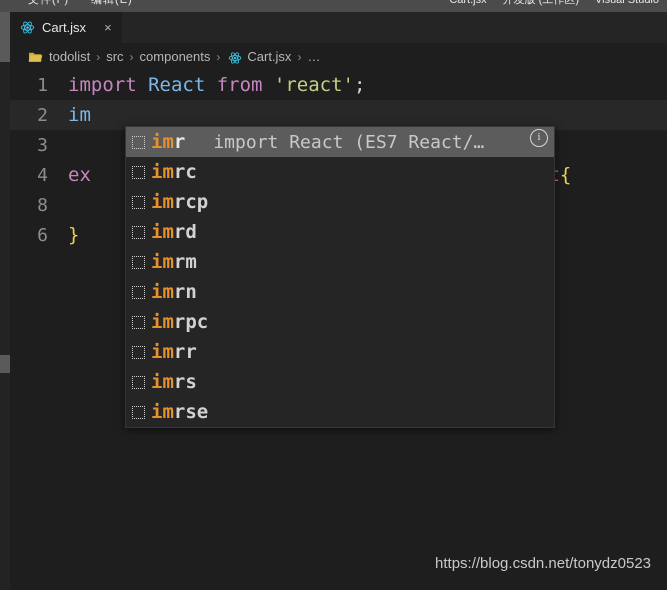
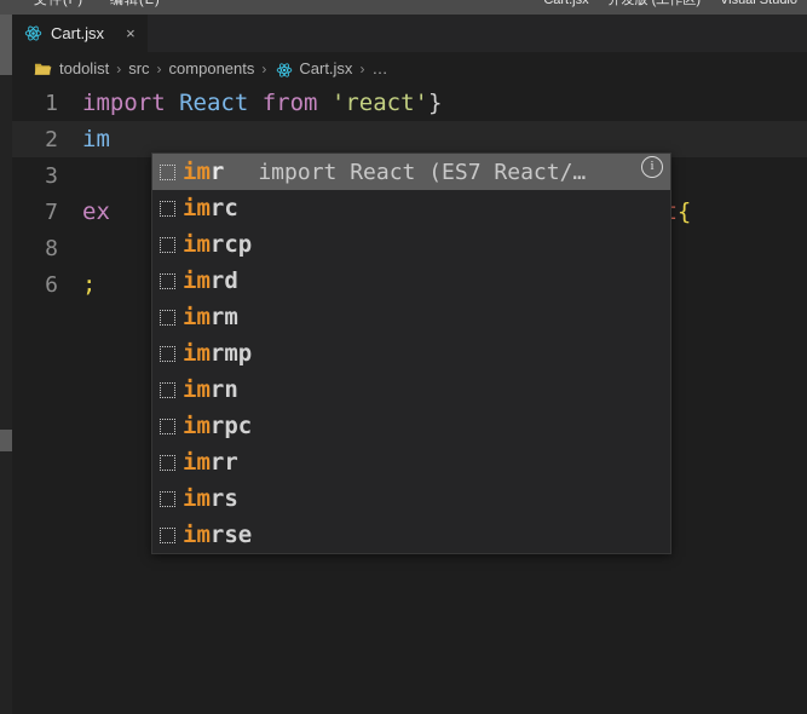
  文件(F) 编辑(E)
  Cart.jsx 开发版 (工作区) Visual Studio
  Cart.jsx
  ×
  todolist
  ›
  src
  ›
  components
  ›
  Cart.jsx
  ›
  …
  1
- import React from 'react';
+ import React from 'react'}
  2
  im
  3
- 4
+ 7
  8
  6
- }
+ ;
  imr
  import React (ES7 React/…
  i
  imrc
  imrcp
  imrd
  imrm
+ imrmp
  imrn
  imrpc
  imrr
  imrs
  imrse
- https://blog.csdn.net/tonydz0523
